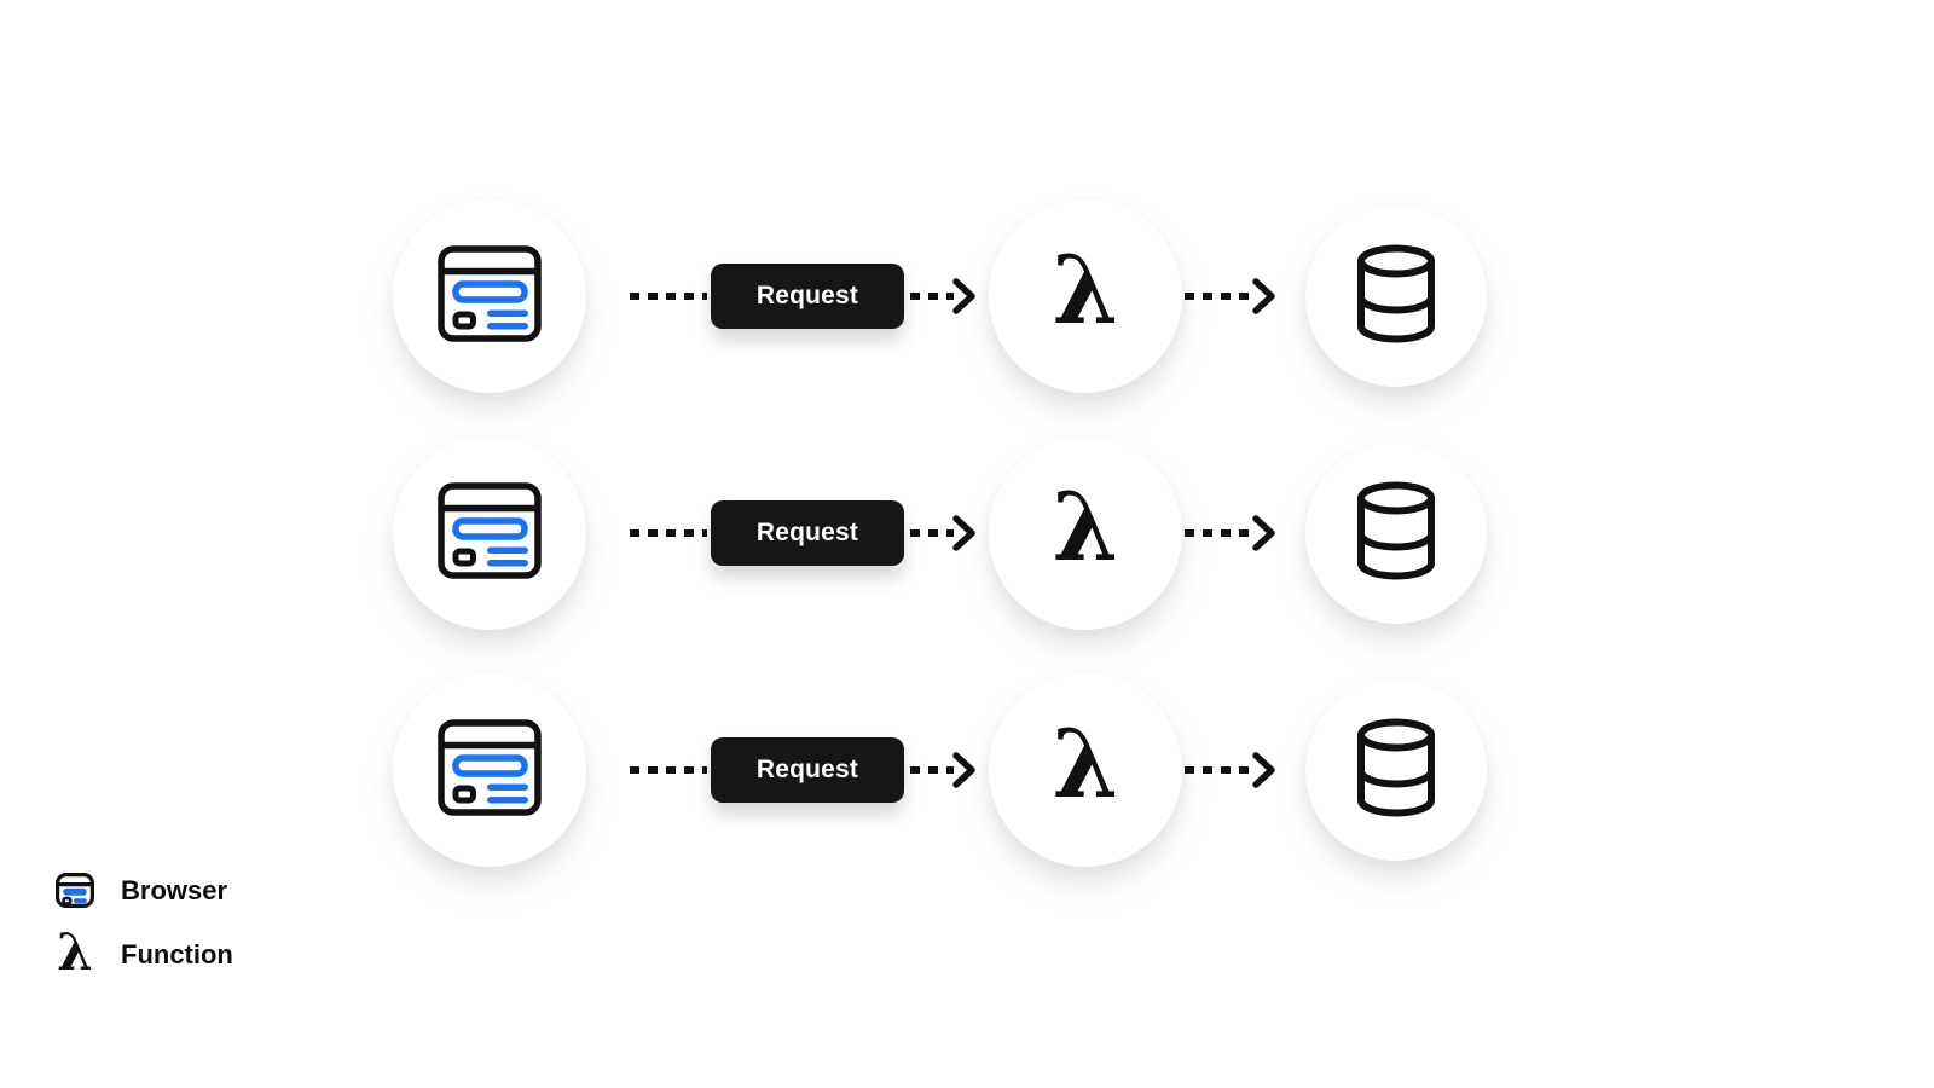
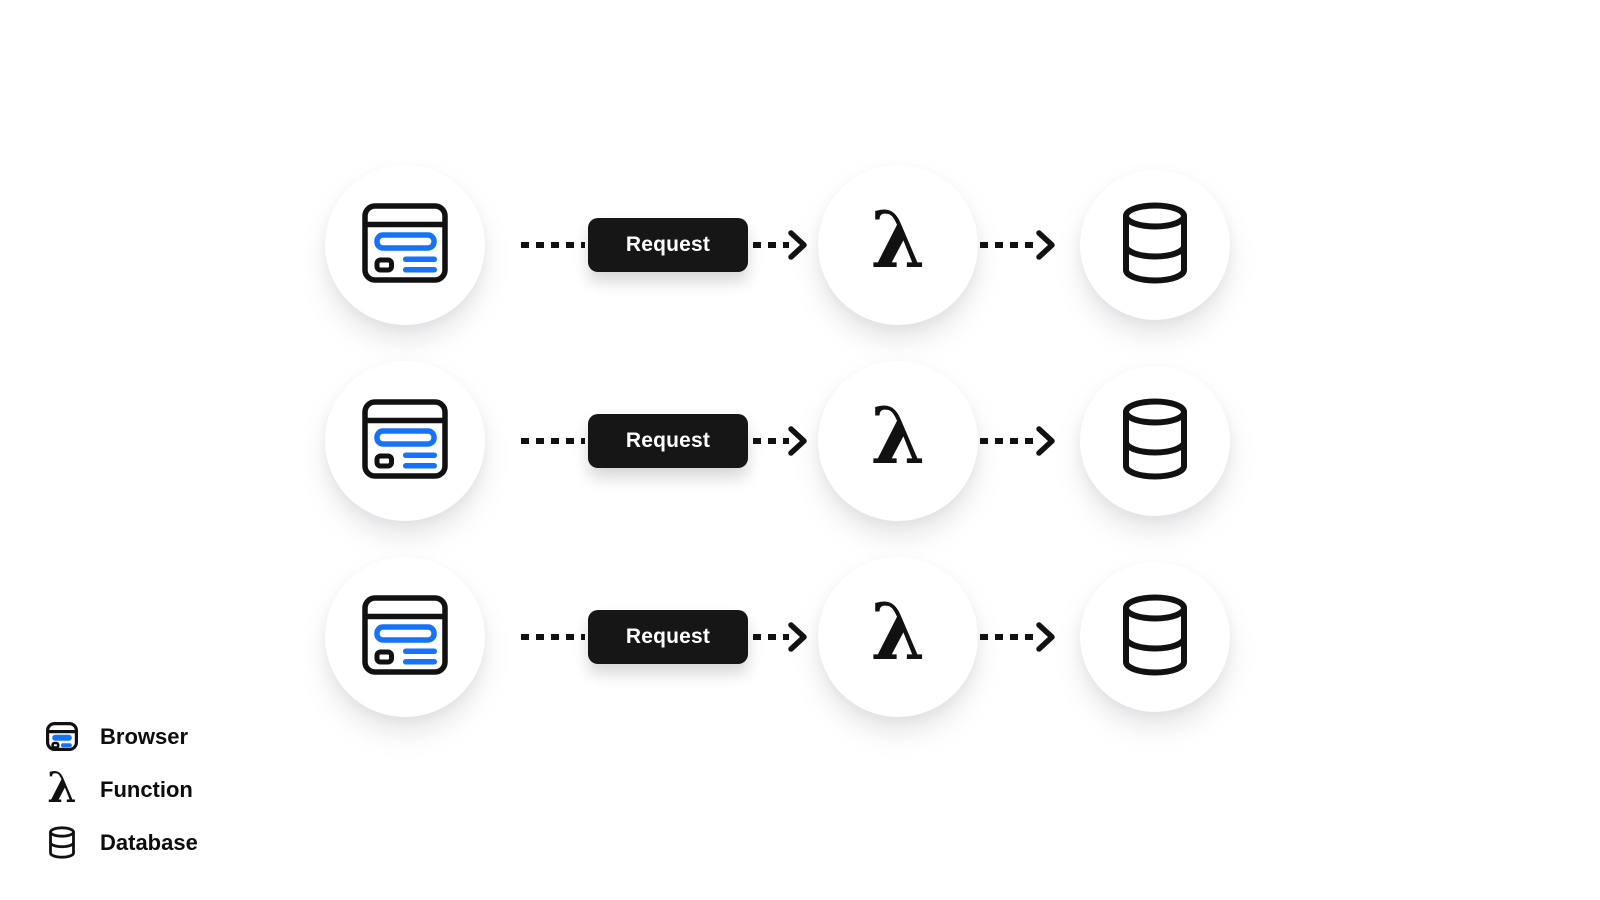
  Request
  λ
  Request
  λ
  Request
  λ
  Browser
  λ
  Function
+ Database
